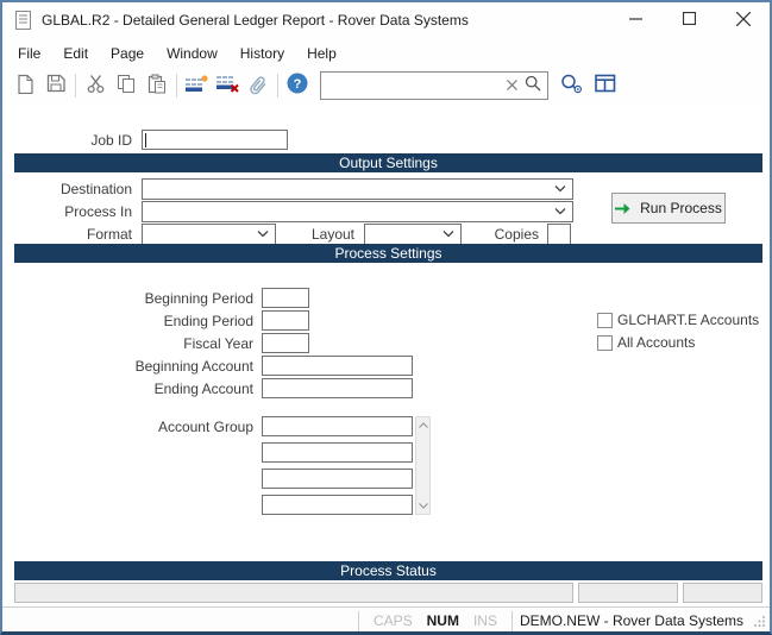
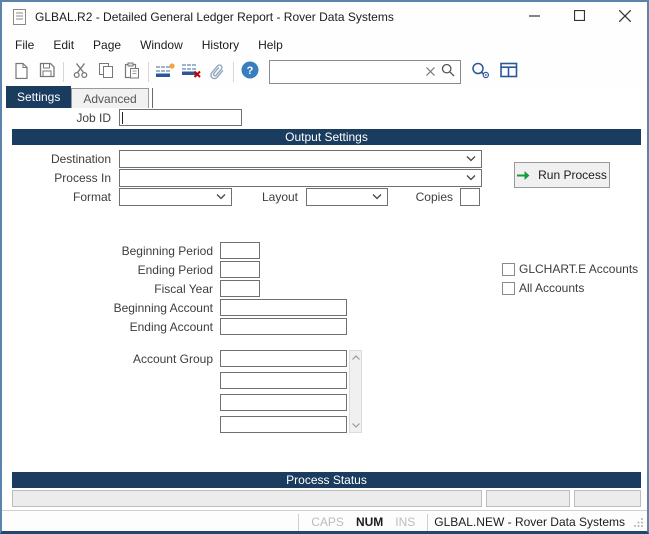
  GLBAL.R2 - Detailed General Ledger Report - Rover Data Systems
  File
  Edit
  Page
  Window
  History
  Help
  ?
+ Settings
+ Advanced
  Job ID
  Output Settings
  Destination
  Process In
  Format
  Layout
  Copies
  Run Process
- Process Settings
  Beginning Period
  Ending Period
  Fiscal Year
  Beginning Account
  Ending Account
  GLCHART.E Accounts
  All Accounts
  Account Group
  Process Status
  CAPS
  NUM
  INS
- DEMO.NEW - Rover Data Systems
+ GLBAL.NEW - Rover Data Systems
